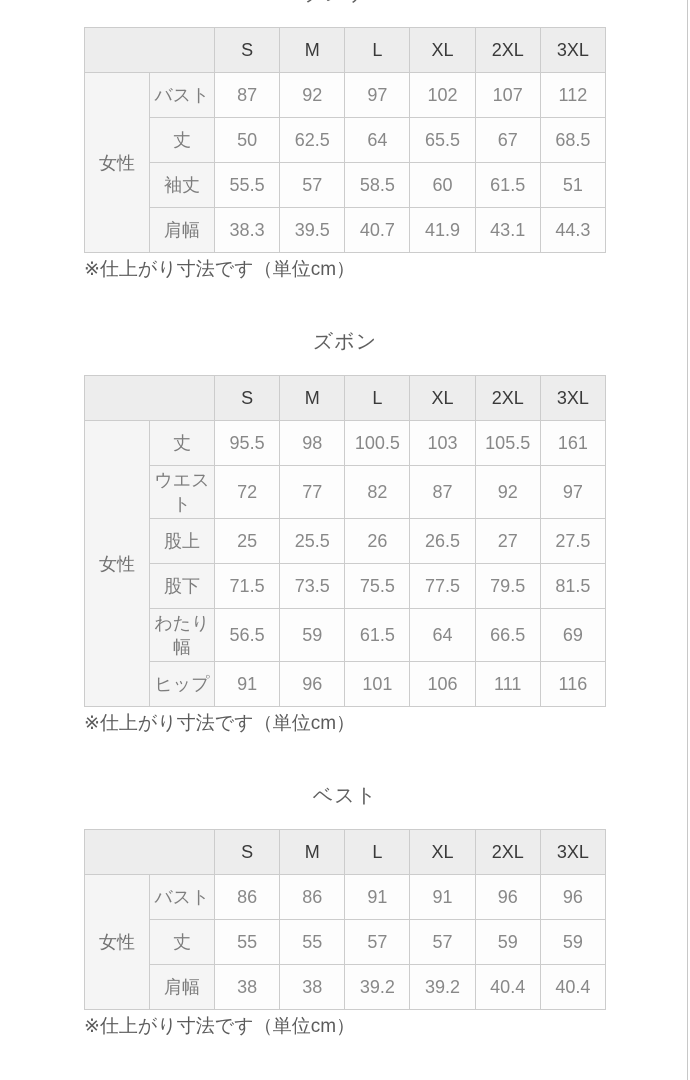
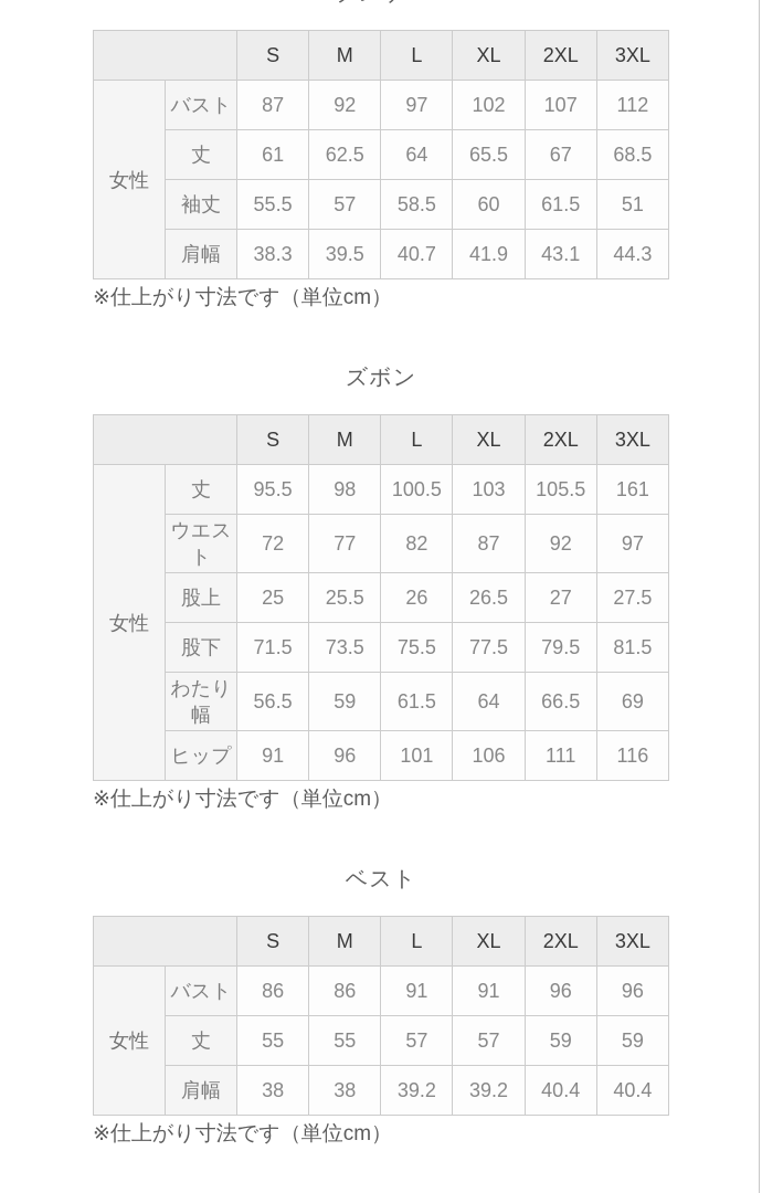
  	S	M	L	XL	2XL	3XL
  女性	バスト	87	92	97	102	107	112
- 丈	50	62.5	64	65.5	67	68.5
+ 丈	61	62.5	64	65.5	67	68.5
  袖丈	55.5	57	58.5	60	61.5	51
  肩幅	38.3	39.5	40.7	41.9	43.1	44.3
  ※仕上がり寸法です（単位cm）
  ズボン
  	S	M	L	XL	2XL	3XL
  女性	丈	95.5	98	100.5	103	105.5	161
  ウエスト	72	77	82	87	92	97
  股上	25	25.5	26	26.5	27	27.5
  股下	71.5	73.5	75.5	77.5	79.5	81.5
  わたり幅	56.5	59	61.5	64	66.5	69
  ヒップ	91	96	101	106	111	116
  ※仕上がり寸法です（単位cm）
  ベスト
  	S	M	L	XL	2XL	3XL
  女性	バスト	86	86	91	91	96	96
  丈	55	55	57	57	59	59
  肩幅	38	38	39.2	39.2	40.4	40.4
  ※仕上がり寸法です（単位cm）
